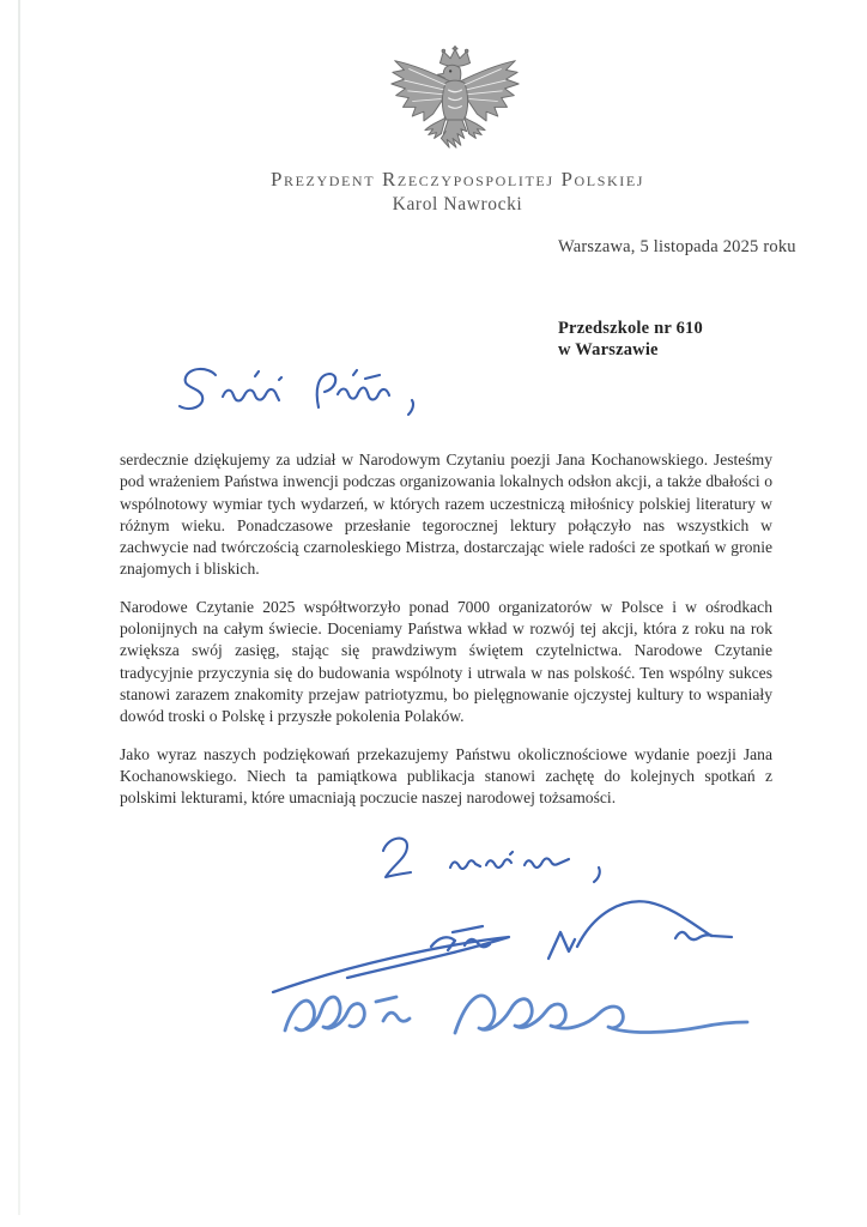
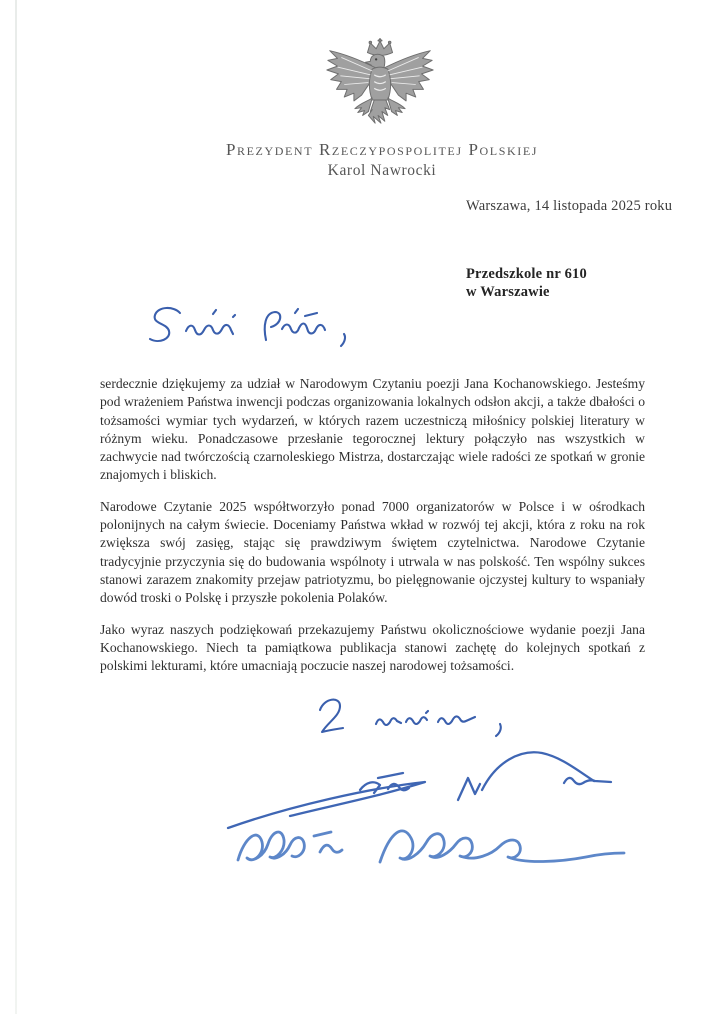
  Prezydent Rzeczypospolitej Polskiej
  Karol Nawrocki
- Warszawa, 5 listopada 2025 roku
+ Warszawa, 14 listopada 2025 roku
  Przedszkole nr 610
  w Warszawie
- serdecznie dziękujemy za udział w Narodowym Czytaniu poezji Jana Kochanowskiego. Jesteśmy pod wrażeniem Państwa inwencji podczas organizowania lokalnych odsłon akcji, a także dbałości o wspólnotowy wymiar tych wydarzeń, w których razem uczestniczą miłośnicy polskiej literatury w różnym wieku. Ponadczasowe przesłanie tegorocznej lektury połączyło nas wszystkich w zachwycie nad twórczością czarnoleskiego Mistrza, dostarczając wiele radości ze spotkań w gronie znajomych i bliskich.
+ serdecznie dziękujemy za udział w Narodowym Czytaniu poezji Jana Kochanowskiego. Jesteśmy pod wrażeniem Państwa inwencji podczas organizowania lokalnych odsłon akcji, a także dbałości o tożsamości wymiar tych wydarzeń, w których razem uczestniczą miłośnicy polskiej literatury w różnym wieku. Ponadczasowe przesłanie tegorocznej lektury połączyło nas wszystkich w zachwycie nad twórczością czarnoleskiego Mistrza, dostarczając wiele radości ze spotkań w gronie znajomych i bliskich.
  Narodowe Czytanie 2025 współtworzyło ponad 7000 organizatorów w Polsce i w ośrodkach polonijnych na całym świecie. Doceniamy Państwa wkład w rozwój tej akcji, która z roku na rok zwiększa swój zasięg, stając się prawdziwym świętem czytelnictwa. Narodowe Czytanie tradycyjnie przyczynia się do budowania wspólnoty i utrwala w nas polskość. Ten wspólny sukces stanowi zarazem znakomity przejaw patriotyzmu, bo pielęgnowanie ojczystej kultury to wspaniały dowód troski o Polskę i przyszłe pokolenia Polaków.
  Jako wyraz naszych podziękowań przekazujemy Państwu okolicznościowe wydanie poezji Jana Kochanowskiego. Niech ta pamiątkowa publikacja stanowi zachętę do kolejnych spotkań z polskimi lekturami, które umacniają poczucie naszej narodowej tożsamości.
